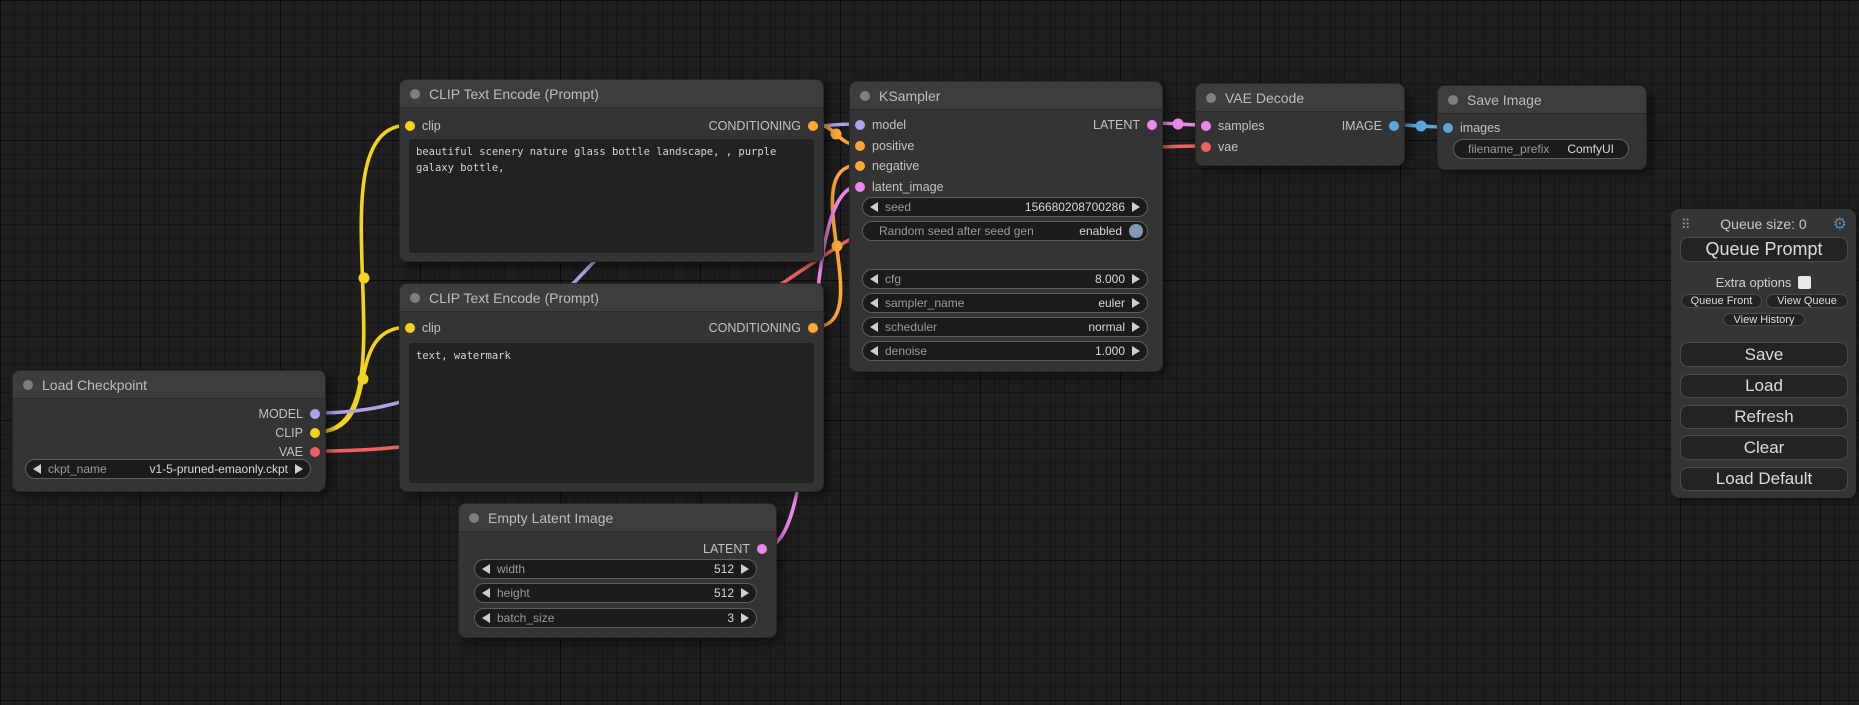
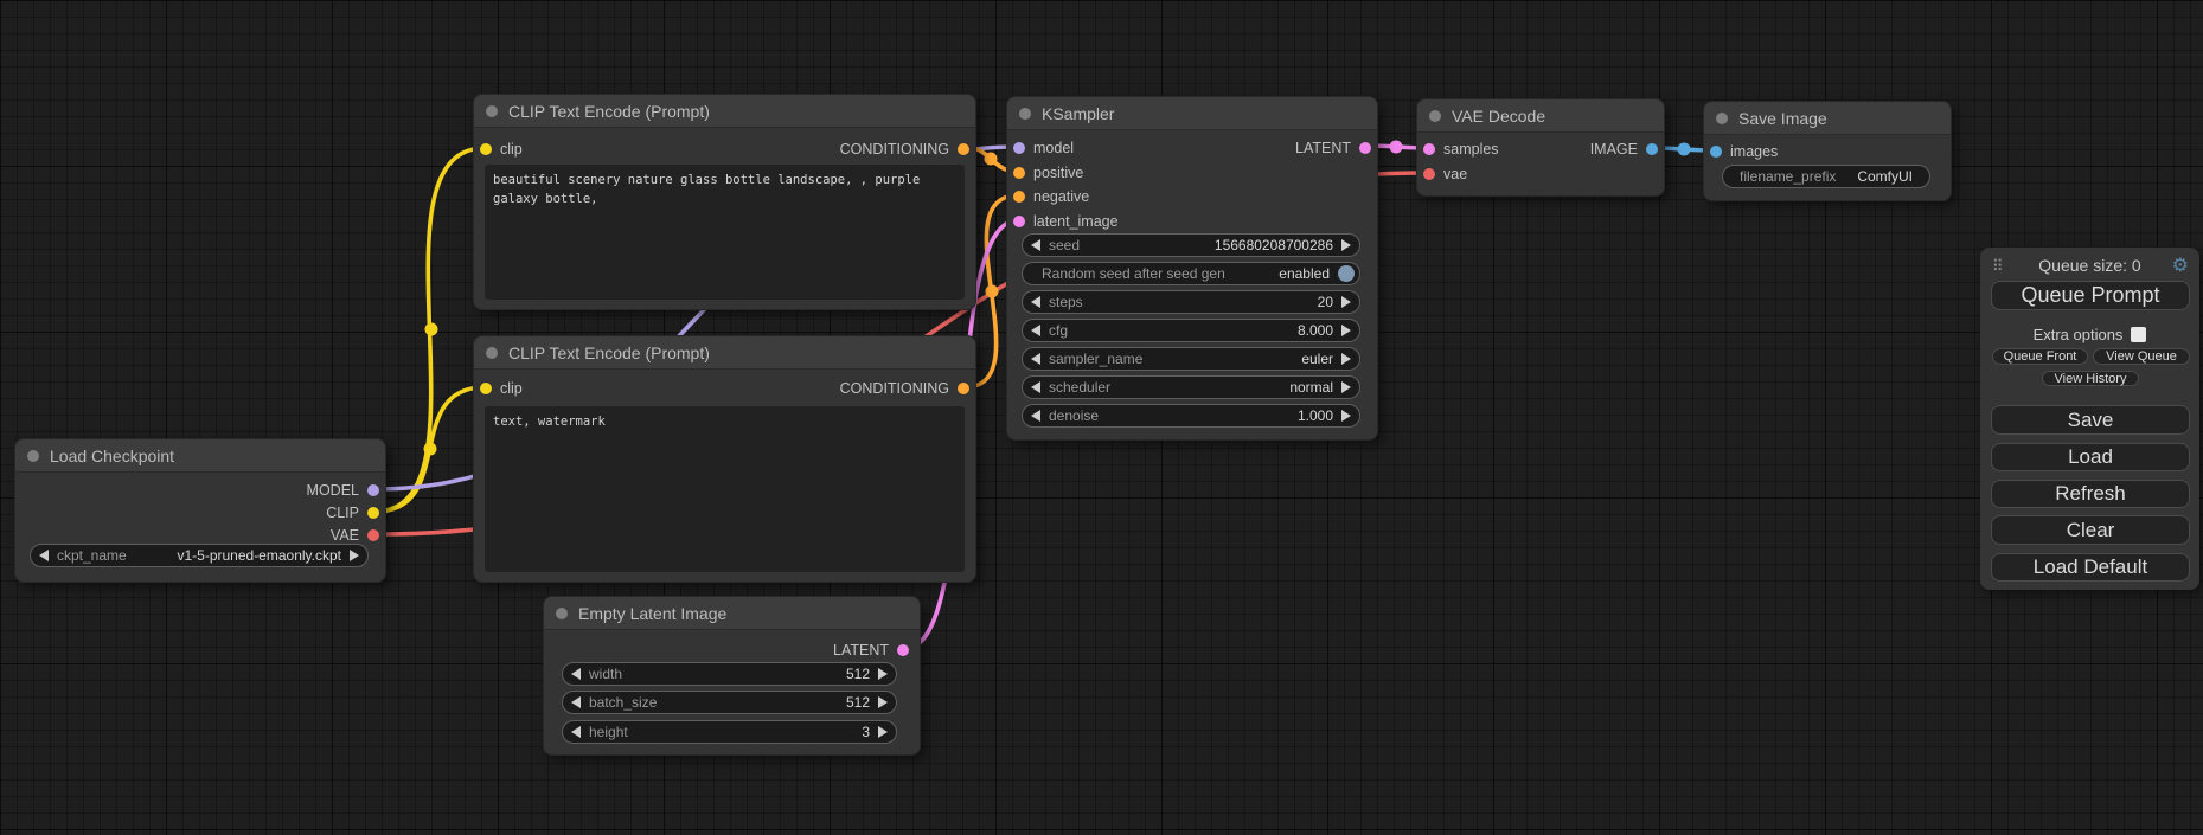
  Load Checkpoint
  MODEL
  CLIP
  VAE
  ckpt_name
  v1-5-pruned-emaonly.ckpt
  CLIP Text Encode (Prompt)
  clip
  CONDITIONING
  beautiful scenery nature glass bottle landscape, , purple galaxy bottle,
  CLIP Text Encode (Prompt)
  clip
  CONDITIONING
  text, watermark
  KSampler
  model
  LATENT
  positive
  negative
  latent_image
  seed
  156680208700286
  Random seed after seed gen
  enabled
+ steps
+ 20
  cfg
  8.000
  sampler_name
  euler
  scheduler
  normal
  denoise
  1.000
  Empty Latent Image
  LATENT
  width
  512
- height
+ batch_size
  512
- batch_size
+ height
  3
  VAE Decode
  samples
  IMAGE
  vae
  Save Image
  images
  filename_prefix
  ComfyUI
  ⠿
  Queue size: 0
  ⚙
  Queue Prompt
  Extra options
  Queue Front
  View Queue
  View History
  Save
  Load
  Refresh
  Clear
  Load Default
